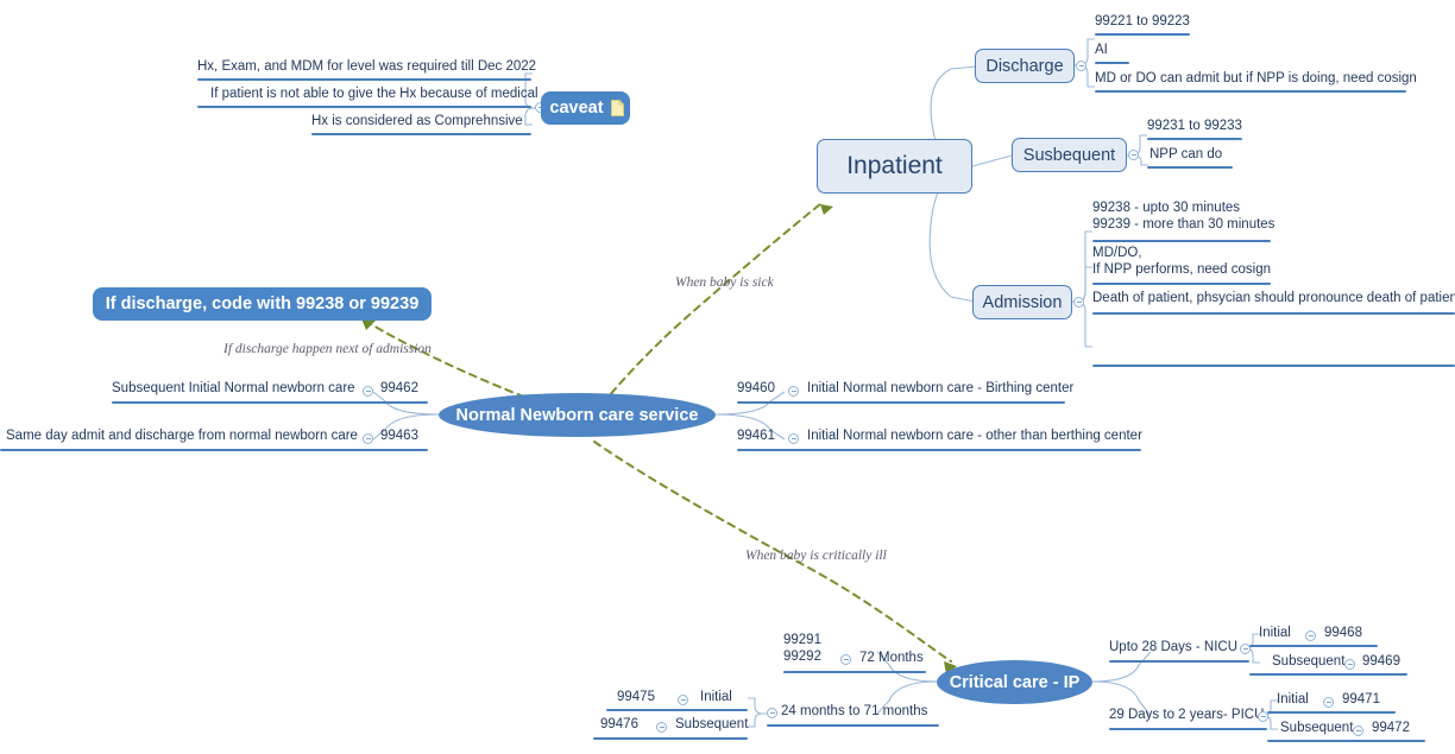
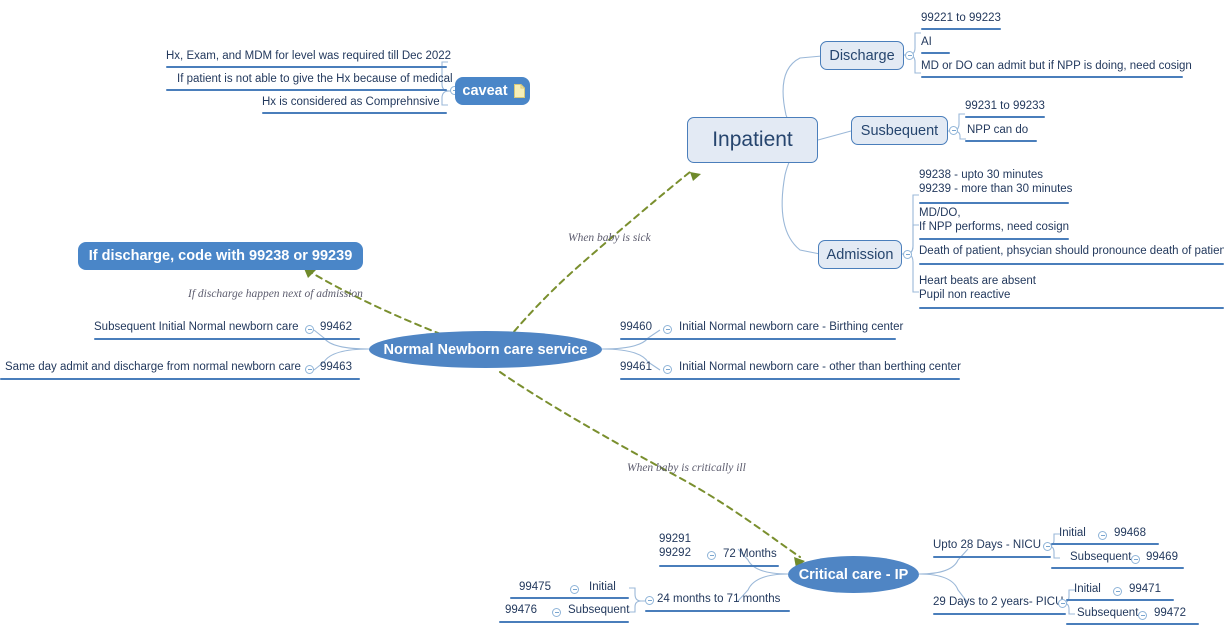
  Hx, Exam, and MDM for level was required till Dec 2022
  If patient is not able to give the Hx because of medical
  Hx is considered as Comprehnsive
  caveat
  Inpatient
  Discharge
  99221 to 99223
  AI
  MD or DO can admit but if NPP is doing, need cosign
  Susbequent
  99231 to 99233
  NPP can do
  Admission
  99238 - upto 30 minutes
  99239 - more than 30 minutes
  MD/DO,
  If NPP performs, need cosign
  Death of patient, phsycian should pronounce death of patien
+ Heart beats are absent
+ Pupil non reactive
  Normal Newborn care service
  99460
  Initial Normal newborn care - Birthing center
  99461
  Initial Normal newborn care - other than berthing center
  Subsequent Initial Normal newborn care
  99462
  Same day admit and discharge from normal newborn care
  99463
  If discharge, code with 99238 or 99239
  Critical care - IP
  99291
  99292
  72 Months
  24 months to 71 months
  99475
  Initial
  99476
  Subsequent
  Upto 28 Days - NICU
  Initial
  99468
  Subsequent
  99469
  29 Days to 2 years- PIC
  Initial
  99471
  Subsequent
  99472
  When baby is sick
  If discharge happen next of admission
  When baby is critically ill
